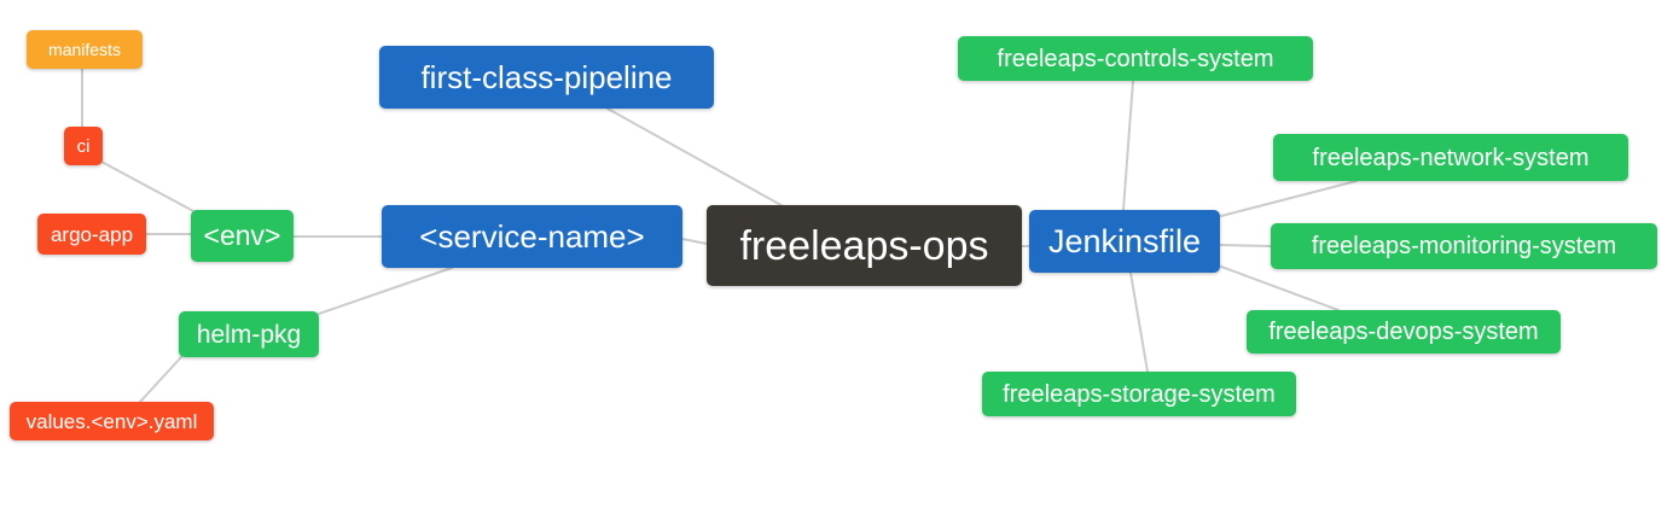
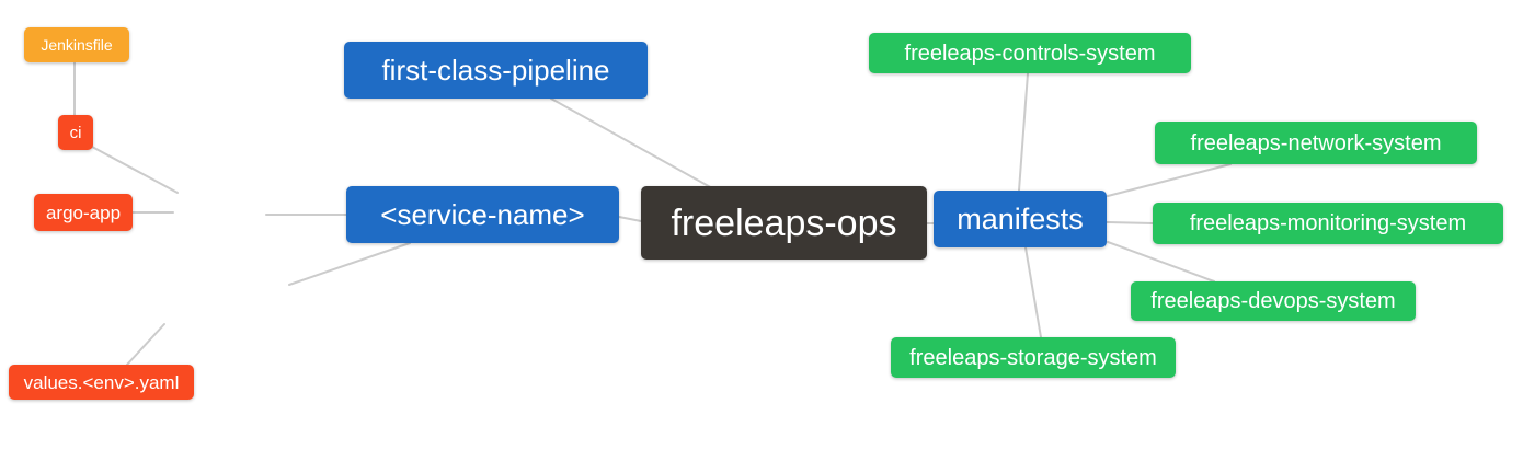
- manifests
+ Jenkinsfile
  ci
  argo-app
- <env>
- helm-pkg
  values.<env>.yaml
  first-class-pipeline
  <service-name>
  freeleaps-ops
- Jenkinsfile
+ manifests
  freeleaps-controls-system
  freeleaps-network-system
  freeleaps-monitoring-system
  freeleaps-devops-system
  freeleaps-storage-system
